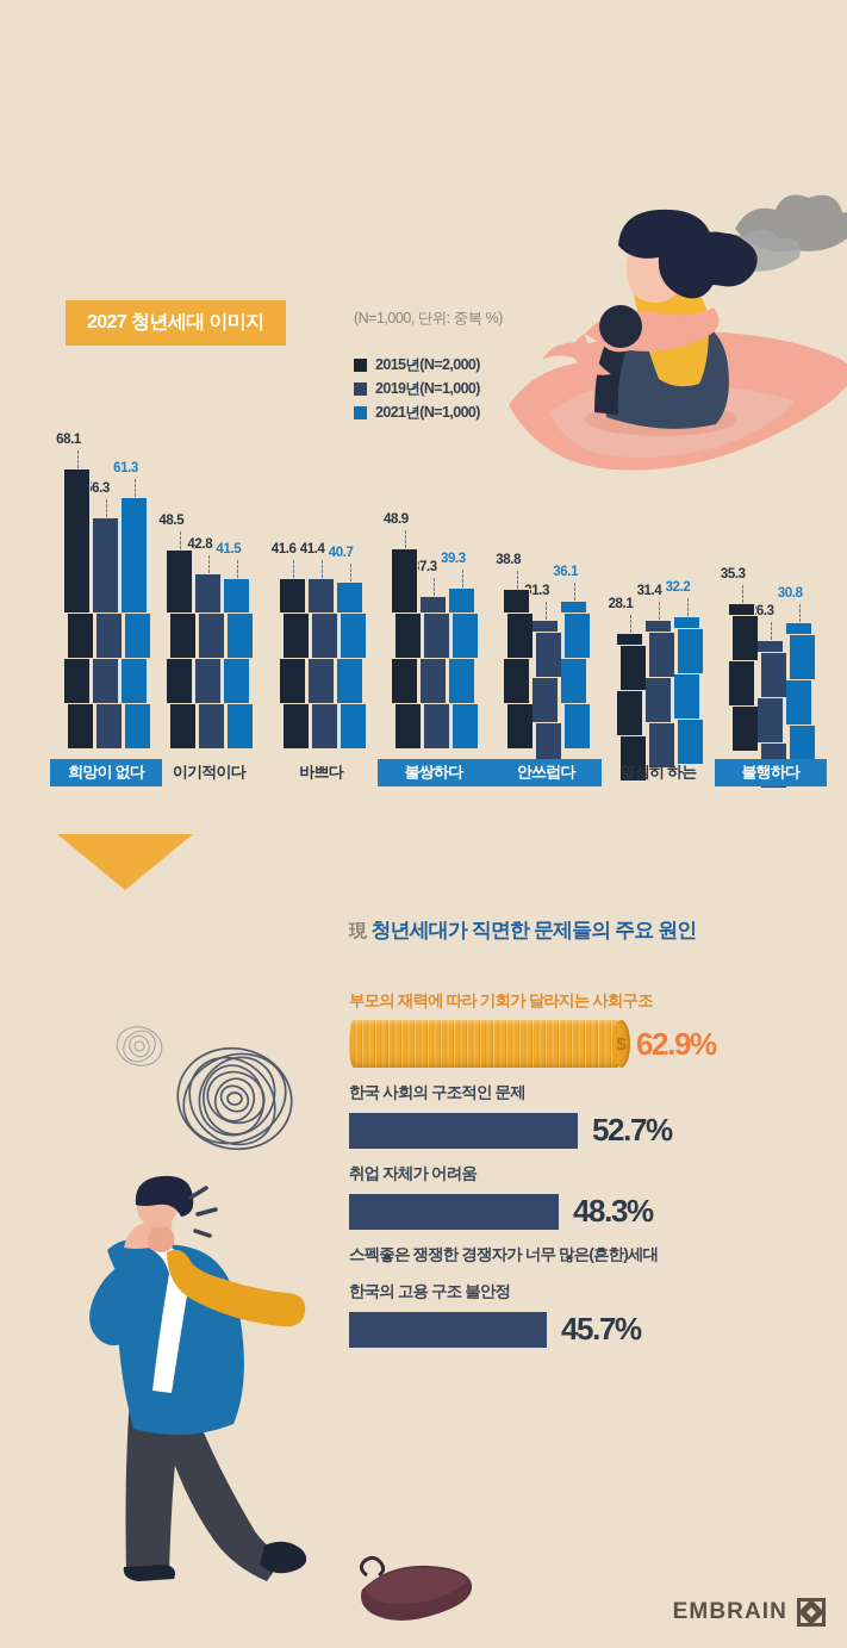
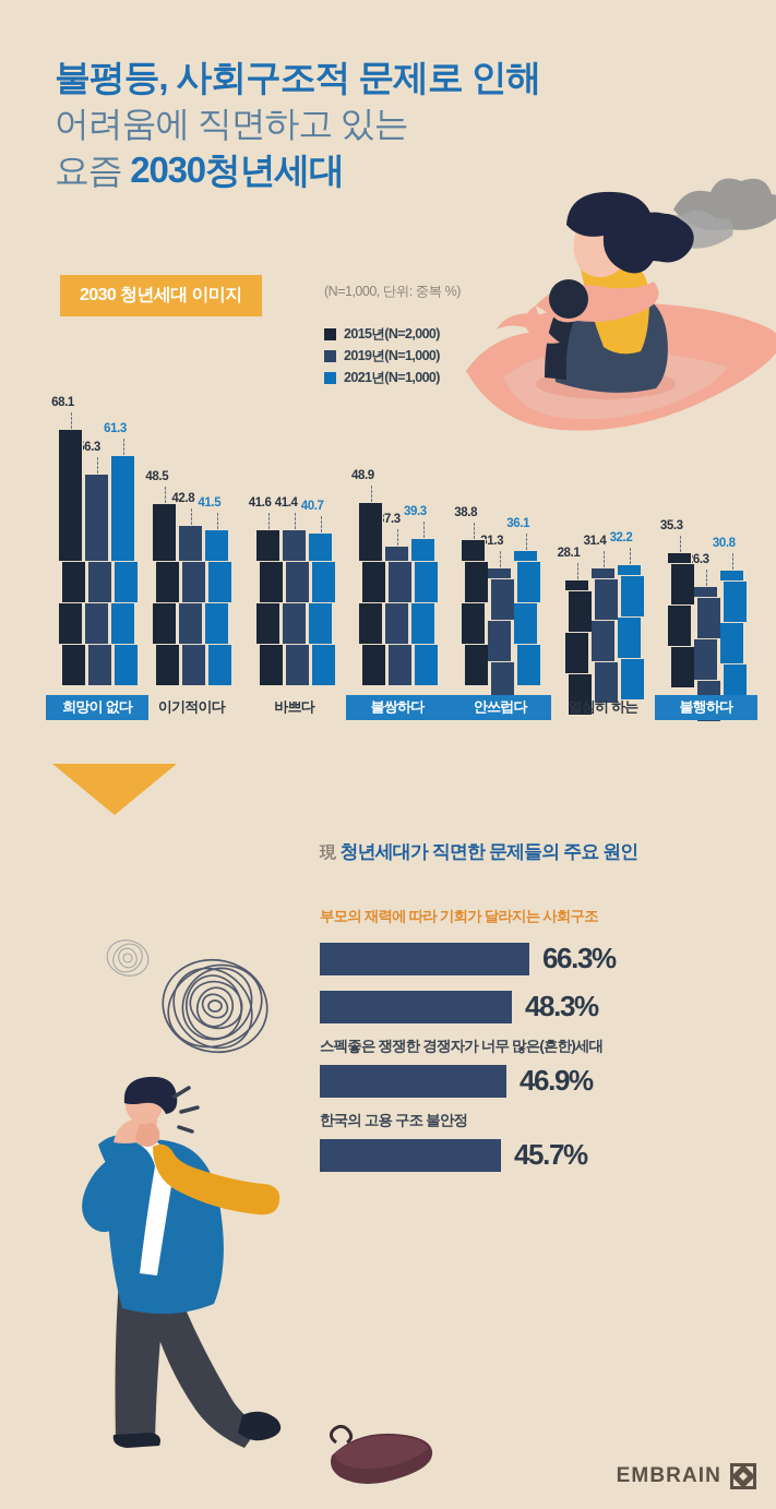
+ 불평등, 사회구조적 문제로 인해
+ 어려움에 직면하고 있는
+ 요즘 2030청년세대
- 2027 청년세대 이미지
+ 2030 청년세대 이미지
  (N=1,000, 단위: 중복 %)
  2015년(N=2,000)
  2019년(N=1,000)
  2021년(N=1,000)
  68.1
  6.3
  61.3
  48.5
  42.8
  41.5
  41.6
  41.4
  40.7
  48.9
  7.3
  39.3
  38.8
  1.3
  36.1
  28.1
  31.4
  32.2
  35.3
  6.3
  30.8
  희망이 없다
  이기적이다
  바쁘다
  불쌍하다
  안쓰럽다
  열심히 하는
  불행하다
  現 청년세대가 직면한 문제들의 주요 원인
  부모의 재력에 따라 기회가 달라지는 사회구조
- $
- 62.9%
- 한국 사회의 구조적인 문제
- 52.7%
+ 66.3%
- 취업 자체가 어려움
  48.3%
  스펙좋은 쟁쟁한 경쟁자가 너무 많은(흔한)세대
+ 46.9%
  한국의 고용 구조 불안정
  45.7%
  EMBRAIN
